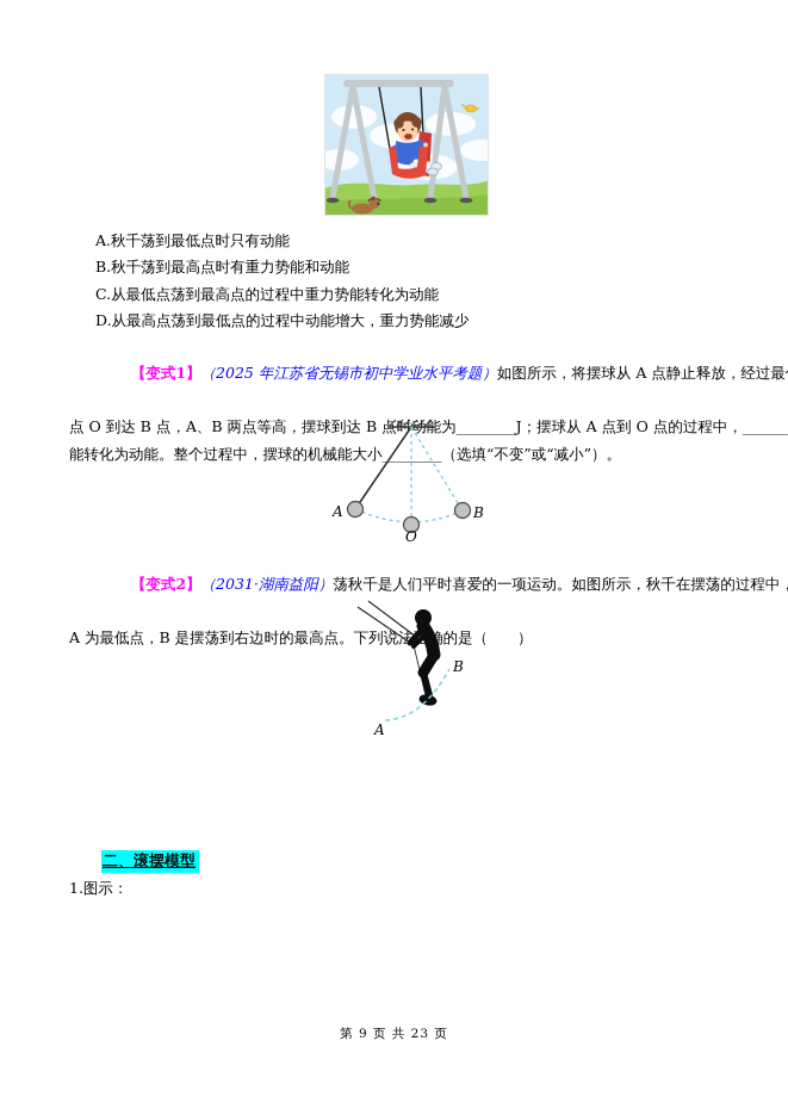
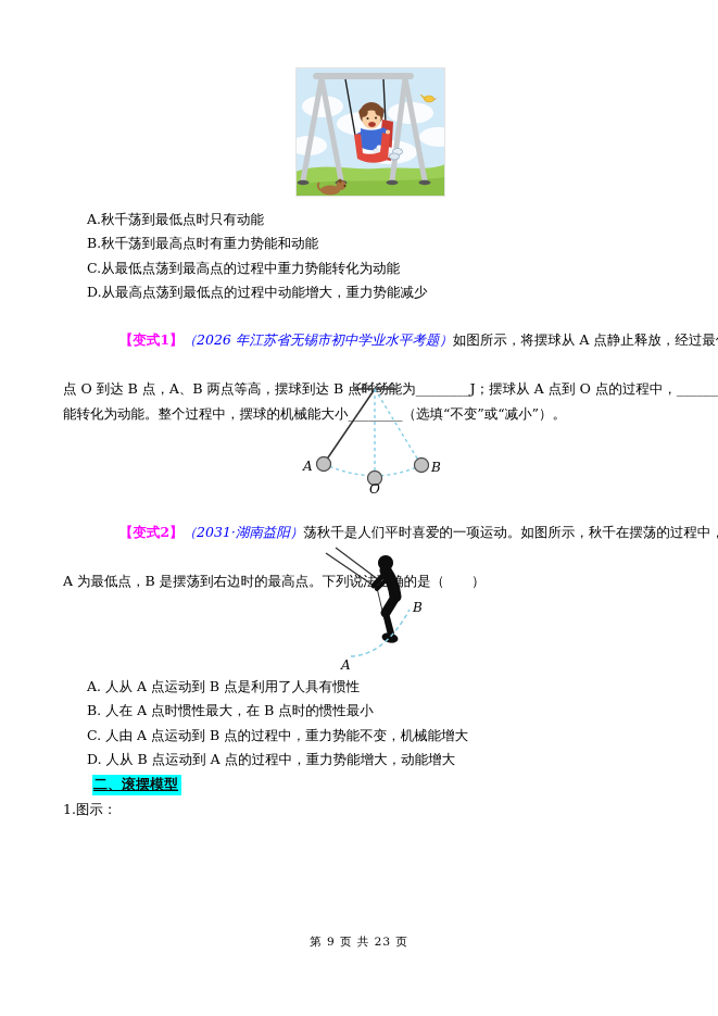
  A.秋千荡到最低点时只有动能
  B.秋千荡到最高点时有重力势能和动能
  C.从最低点荡到最高点的过程中重力势能转化为动能
  D.从最高点荡到最低点的过程中动能增大，重力势能减少
- 【变式1】（2025 年江苏省无锡市初中学业水平考题）如图所示，将摆球从 A 点静止释放，经过最
+ 【变式1】（2026 年江苏省无锡市初中学业水平考题）如图所示，将摆球从 A 点静止释放，经过最
  点 O 到达 B 点，A、B 两点等高，摆球到达 B为________J；摆球从 A 点到 O 点的过程中，______
  能转化为动能。整个过程中，摆球的机械能大小_______（选填“不变”或“减小”）。
  A
  O
  B
  【变式2】（2031·湖南益阳）荡秋千是人们平时喜爱的一项运动。如图所示，秋千在摆荡的过程中
  A 为最低点，B 是摆荡到右边时的最高点。下列说法的是（ ）
  A
  B
+ A. 人从 A 点运动到 B 点是利用了人具有惯性
+ B. 人在 A 点时惯性最大，在 B 点时的惯性最小
+ C. 人由 A 点运动到 B 点的过程中，重力势能不变，机械能增大
+ D. 人从 B 点运动到 A 点的过程中，重力势能增大，动能增大
  二、滚摆模型
  1.图示：
  第 9 页 共 23 页
